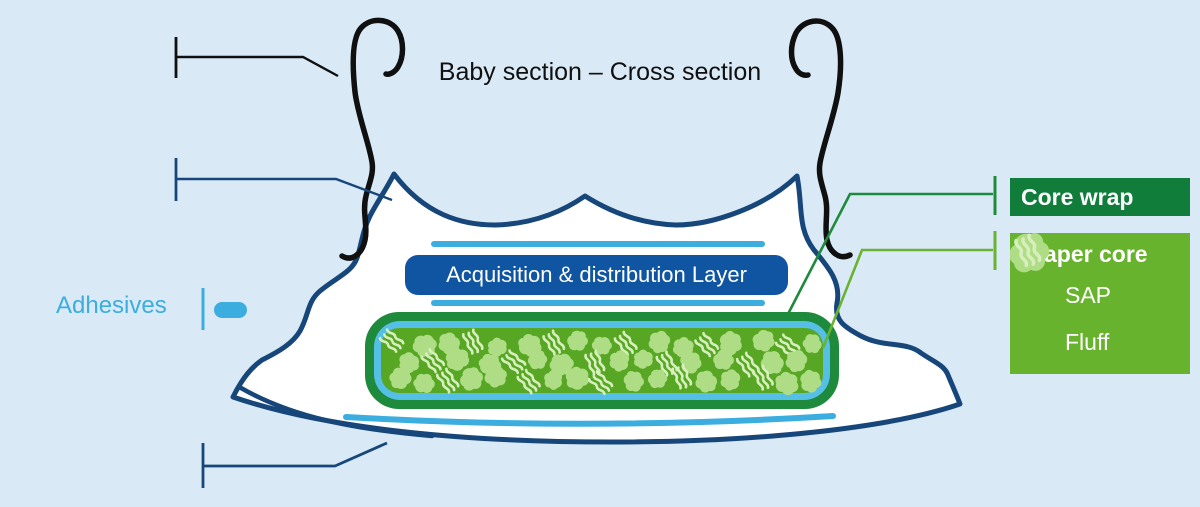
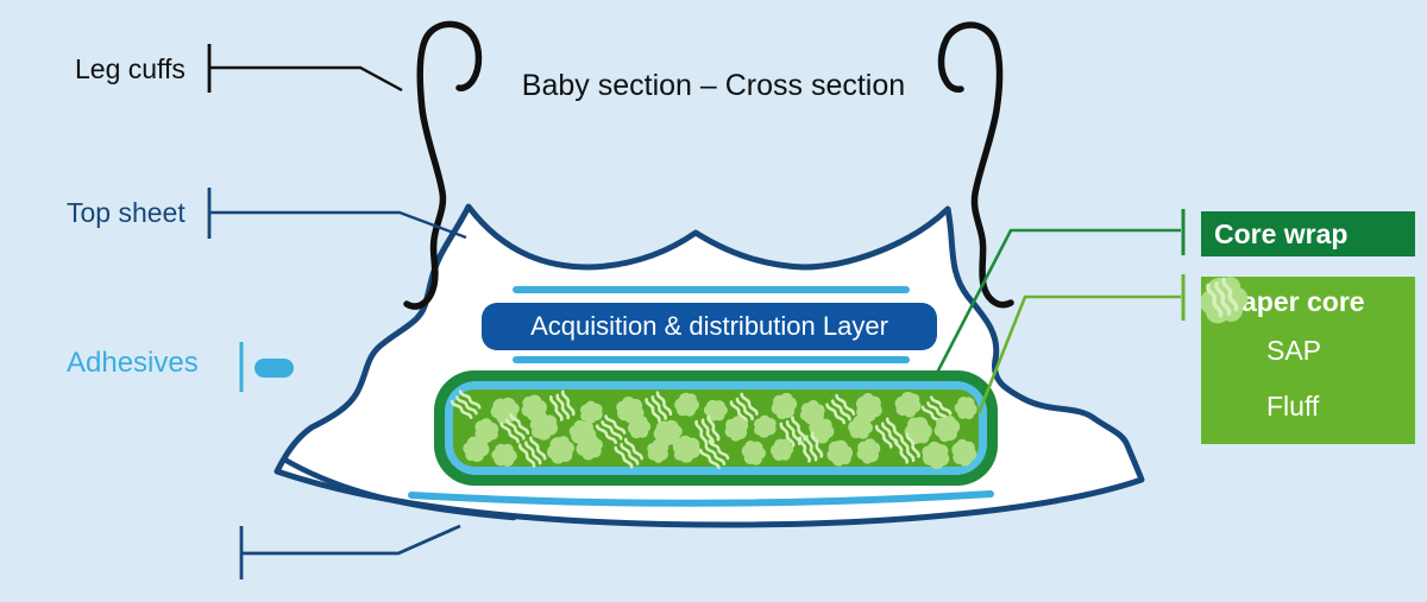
  Baby section – Cross section
+ Leg cuffs
+ Top sheet
  Adhesives
  Acquisition & distribution Layer
  Core wrap
  aper core
  SAP
  Fluff
